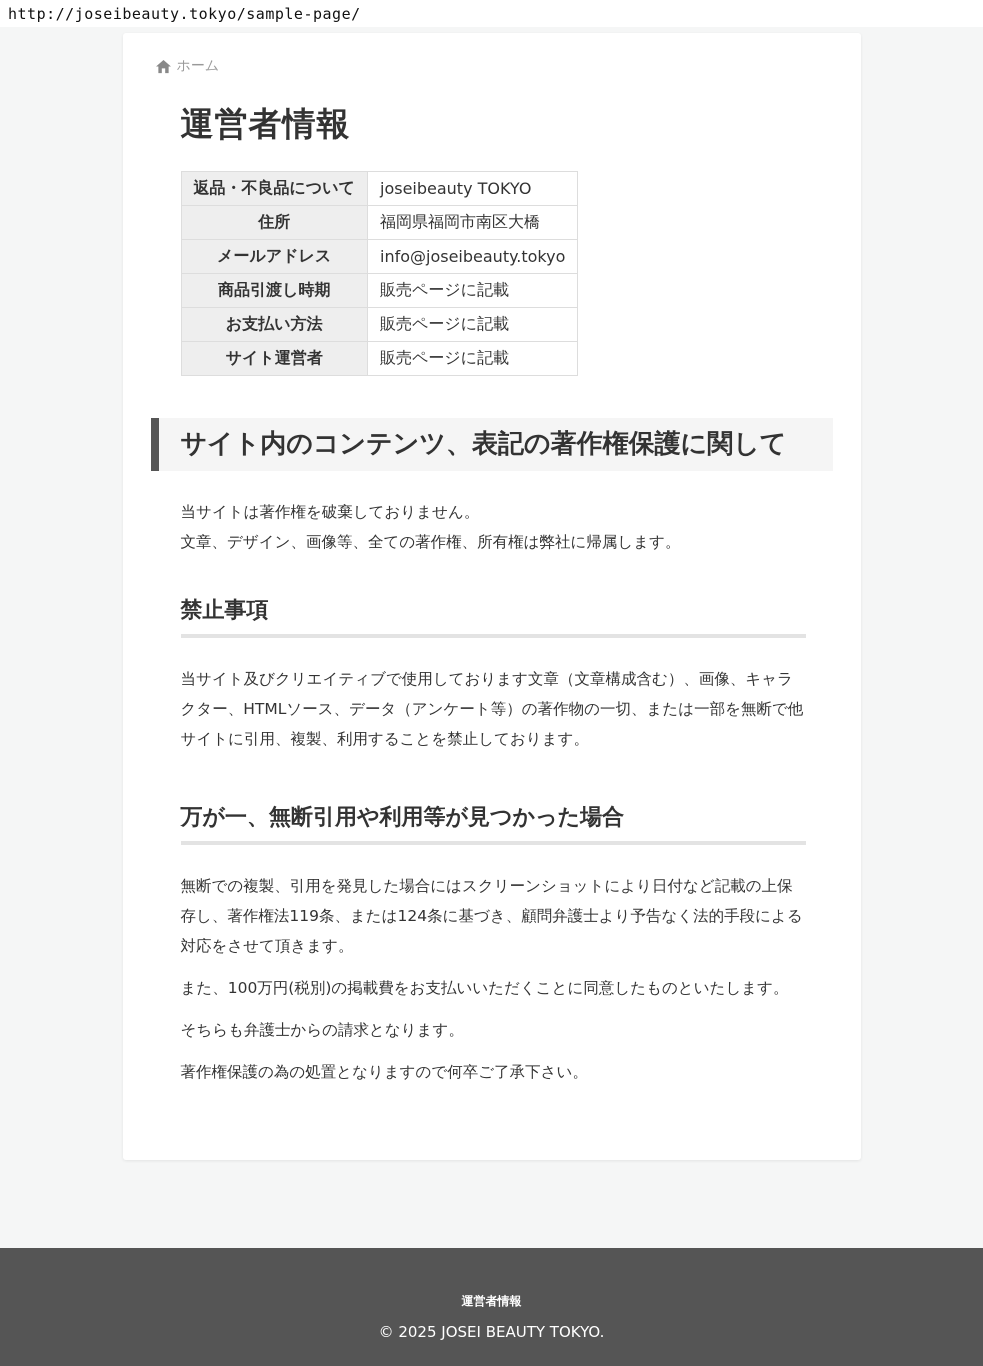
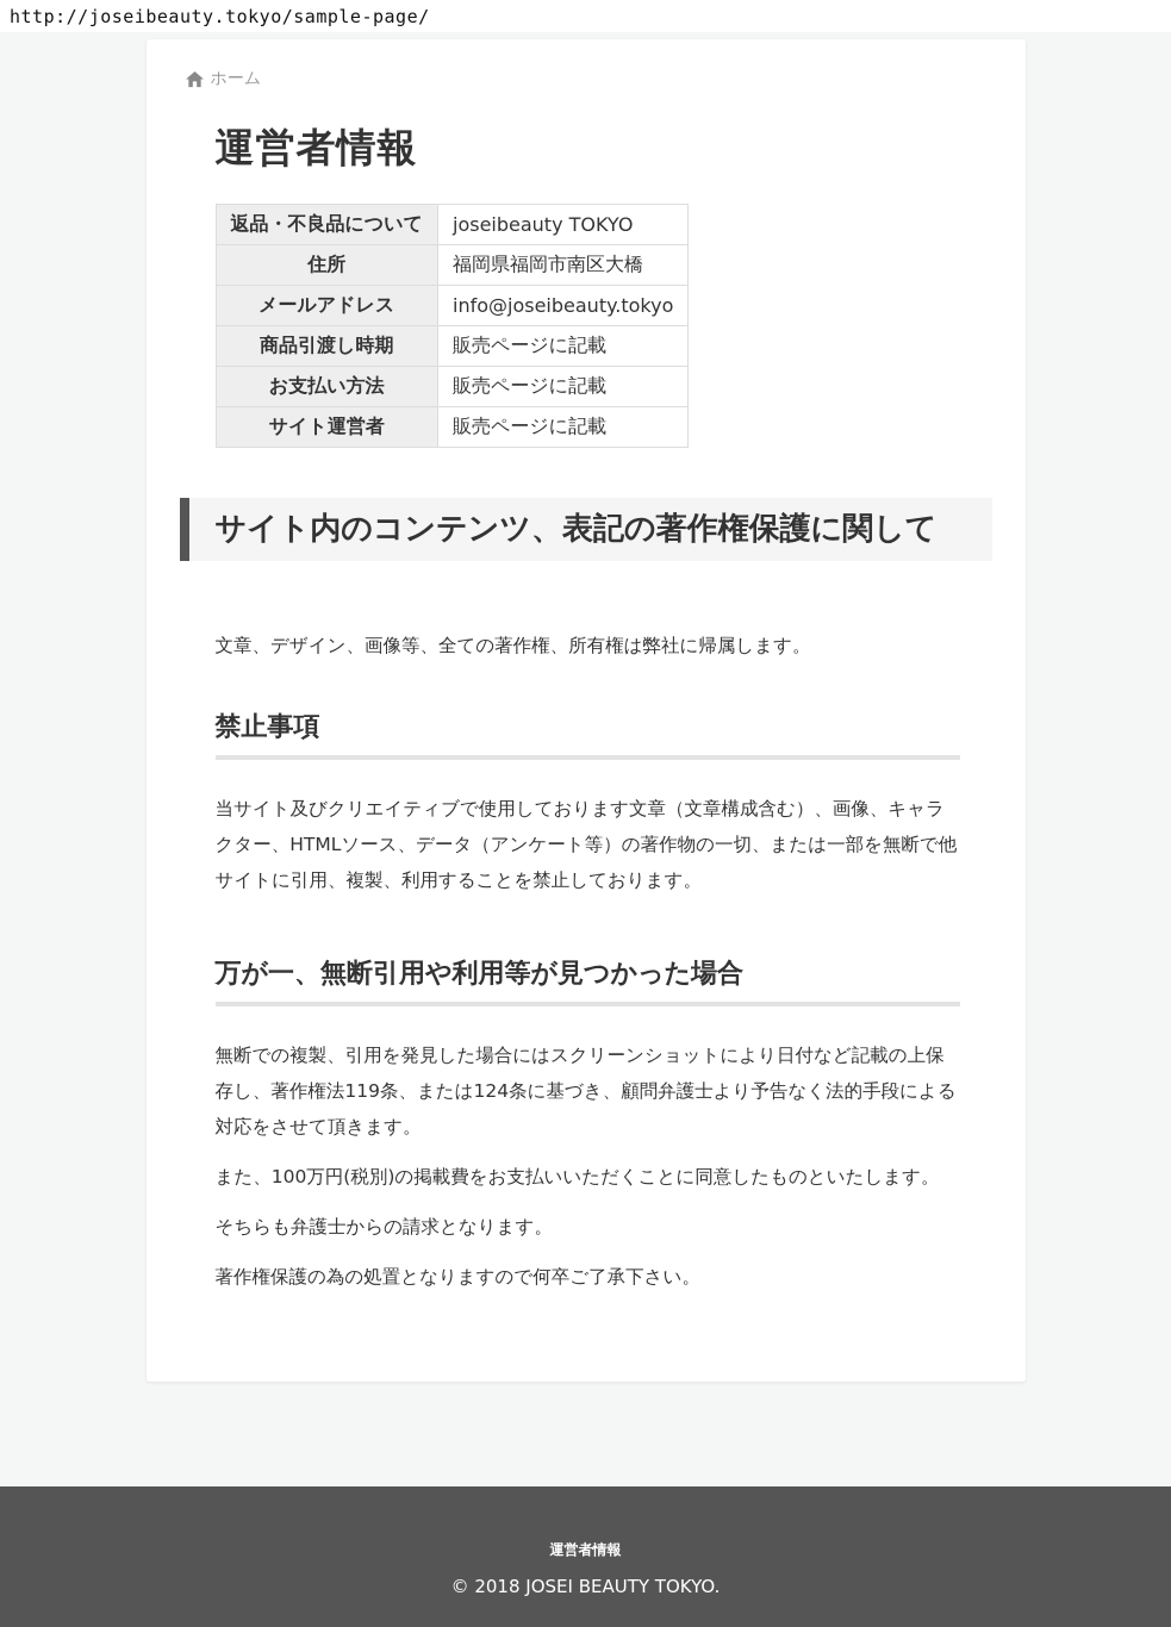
  http://joseibeauty.tokyo/sample-page/
  ホーム
  運営者情報
  返品・不良品について	joseibeauty TOKYO
  住所	福岡県福岡市南区大橋
  メールアドレス	info@joseibeauty.tokyo
  商品引渡し時期	販売ページに記載
  お支払い方法	販売ページに記載
  サイト運営者	販売ページに記載
  サイト内のコンテンツ、表記の著作権保護に関して
- 当サイトは著作権を破棄しておりません。
  文章、デザイン、画像等、全ての著作権、所有権は弊社に帰属します。
  禁止事項
  当サイト及びクリエイティブで使用しております文章（文章構成含む）、画像、キャラクター、HTMLソース、データ（アンケート等）の著作物の一切、または一部を無断で他サイトに引用、複製、利用することを禁止しております。
  万が一、無断引用や利用等が見つかった場合
  無断での複製、引用を発見した場合にはスクリーンショットにより日付など記載の上保存し、著作権法119条、または124条に基づき、顧問弁護士より予告なく法的手段による対応をさせて頂きます。
  また、100万円(税別)の掲載費をお支払いいただくことに同意したものといたします。
  そちらも弁護士からの請求となります。
  著作権保護の為の処置となりますので何卒ご了承下さい。
  運営者情報
- © 2025 JOSEI BEAUTY TOKYO.
+ © 2018 JOSEI BEAUTY TOKYO.
